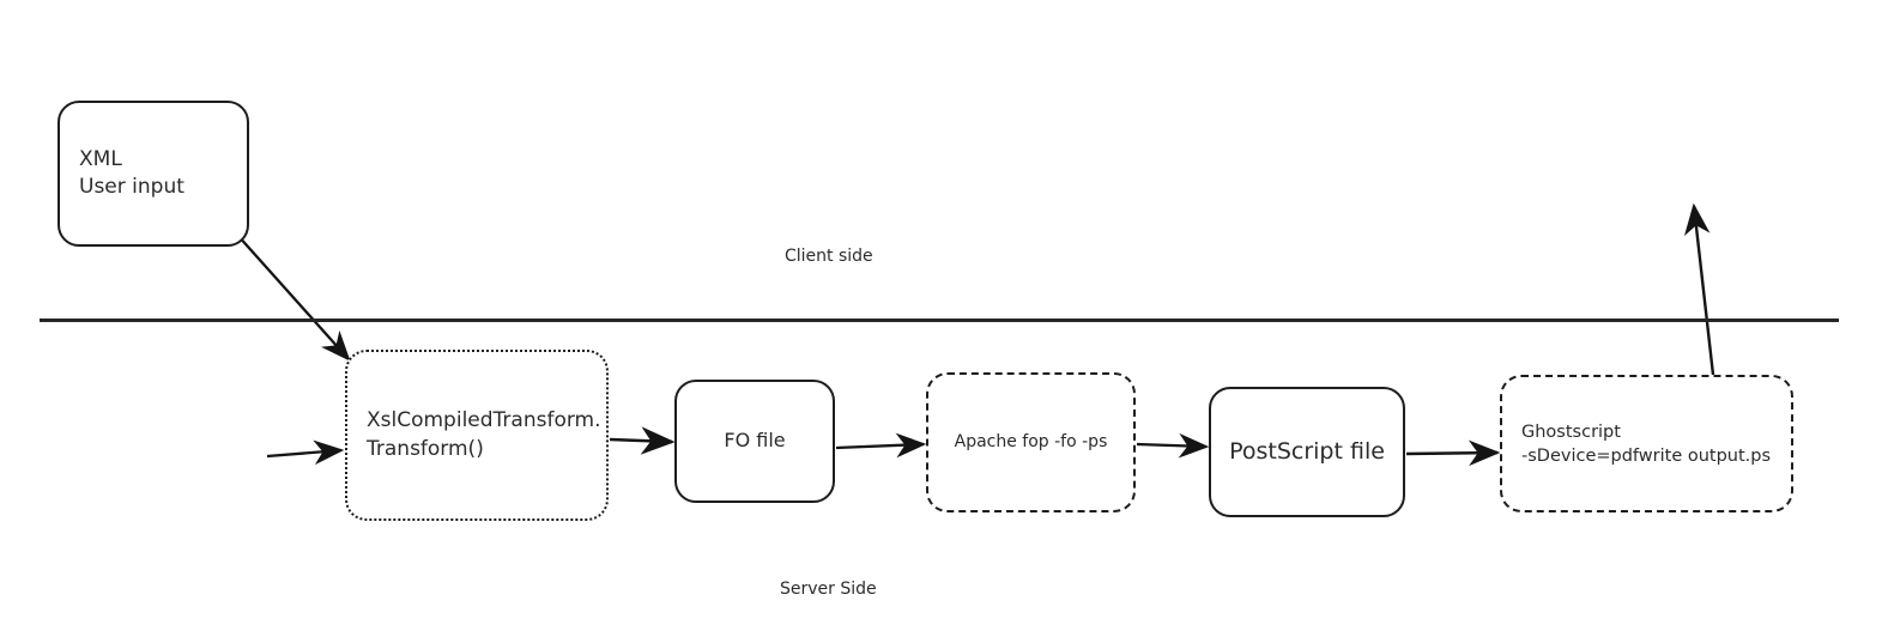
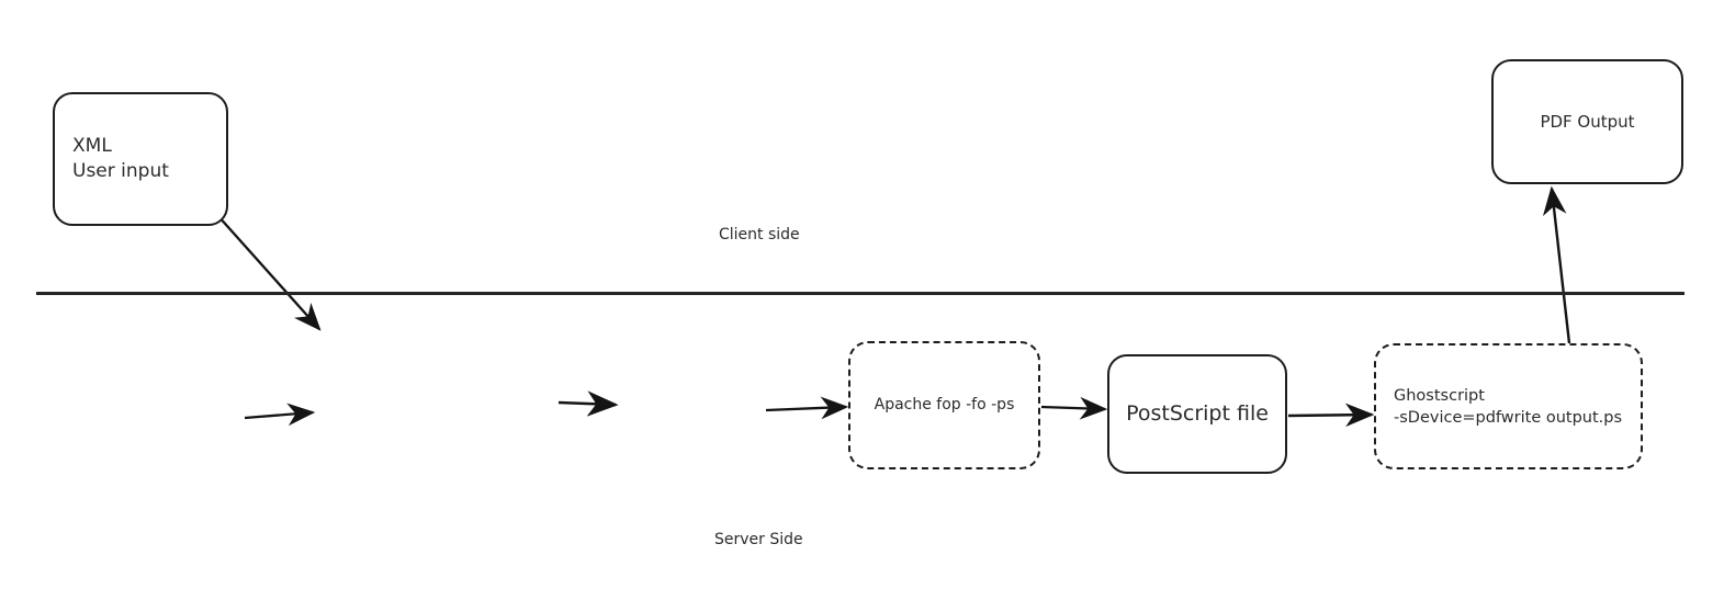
  Client side
  Server Side
  XML
  User input
- XslCompiledTransform.
- Transform()
- FO file
  Apache fop -fo -ps
  PostScript file
  Ghostscript
  -sDevice=pdfwrite output.ps
+ PDF Output
